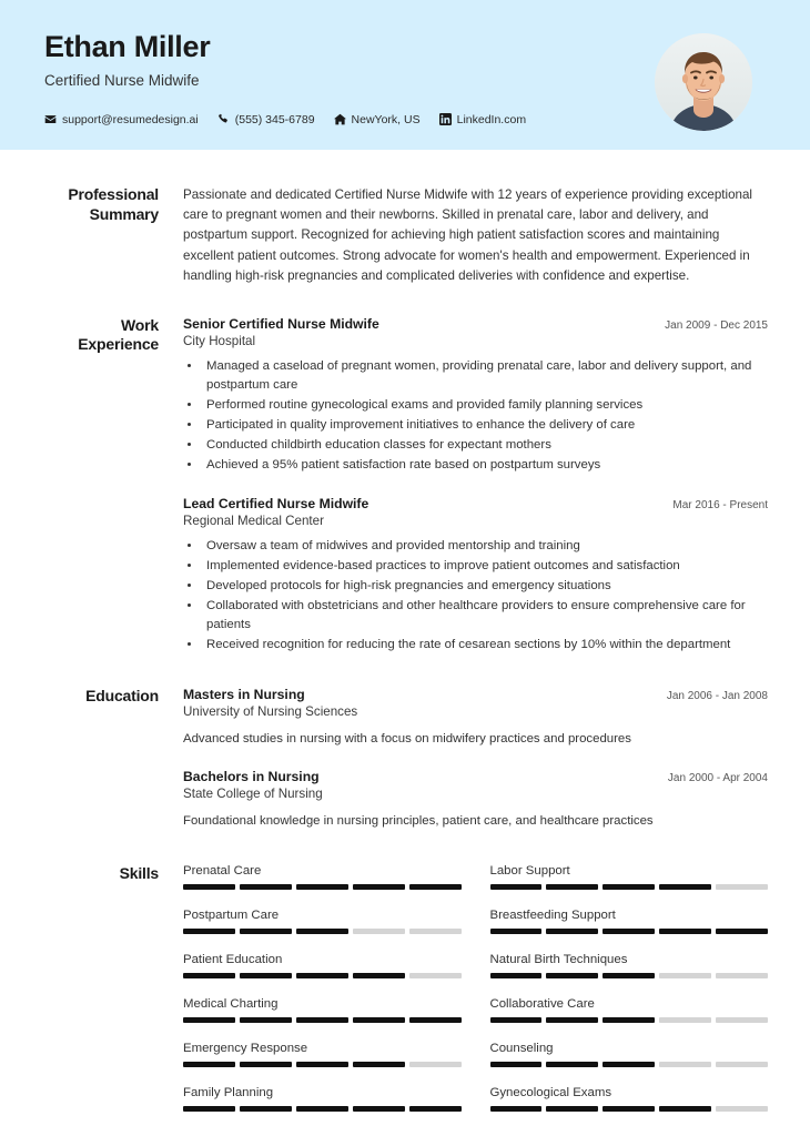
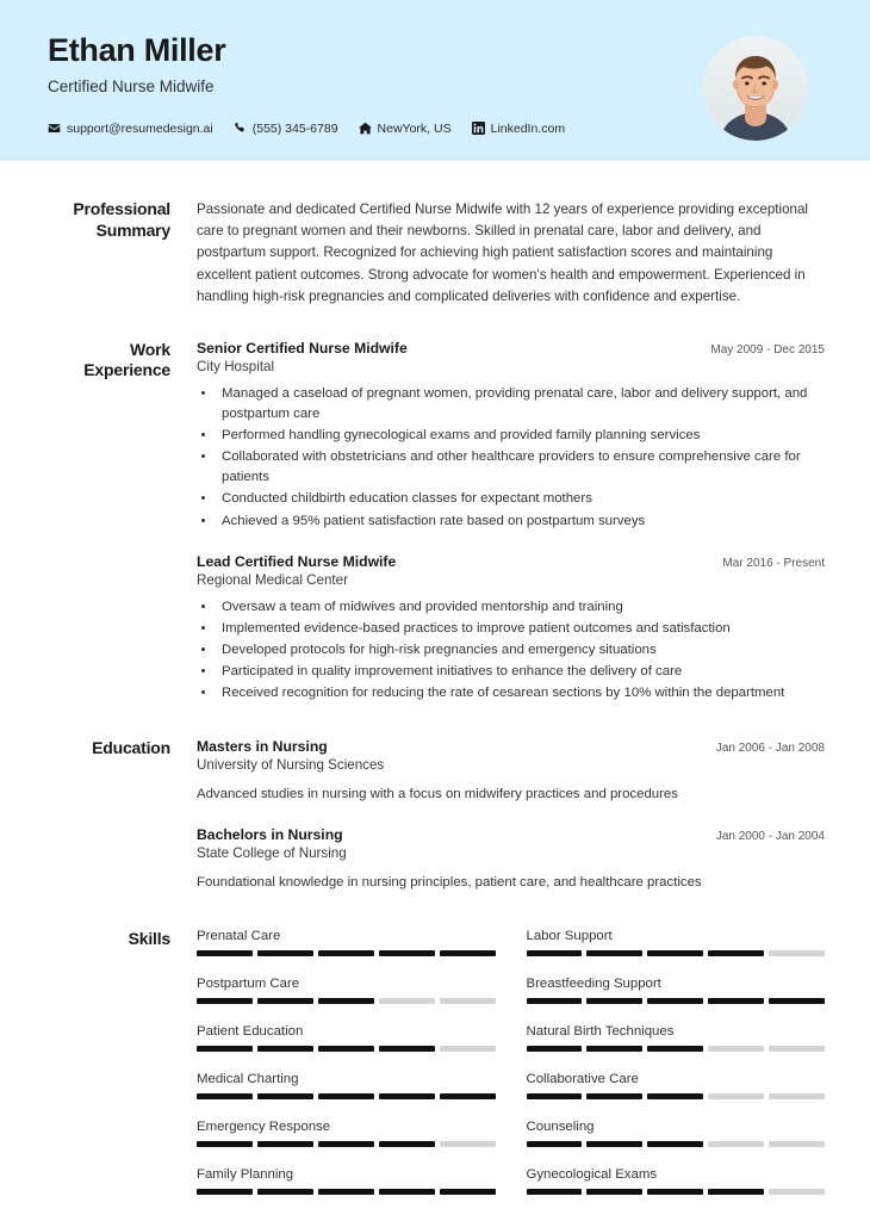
  Ethan Miller
  Certified Nurse Midwife
  support@resumedesign.ai
  (555) 345-6789
  NewYork, US
  LinkedIn.com
  Professional Summary
  Passionate and dedicated Certified Nurse Midwife with 12 years of experience providing exceptional care to pregnant women and their newborns. Skilled in prenatal care, labor and delivery, and postpartum support. Recognized for achieving high patient satisfaction scores and maintaining excellent patient outcomes. Strong advocate for women's health and empowerment. Experienced in handling high-risk pregnancies and complicated deliveries with confidence and expertise.
  Work Experience
  Senior Certified Nurse Midwife
- Jan 2009 - Dec 2015
+ May 2009 - Dec 2015
  City Hospital
  Managed a caseload of pregnant women, providing prenatal care, labor and delivery support, and postpartum care
- Performed routine gynecological exams and provided family planning services
+ Performed handling gynecological exams and provided family planning services
- Participated in quality improvement initiatives to enhance the delivery of care
+ Collaborated with obstetricians and other healthcare providers to ensure comprehensive care for patients
  Conducted childbirth education classes for expectant mothers
  Achieved a 95% patient satisfaction rate based on postpartum surveys
  Lead Certified Nurse Midwife
  Mar 2016 - Present
  Regional Medical Center
  Oversaw a team of midwives and provided mentorship and training
  Implemented evidence-based practices to improve patient outcomes and satisfaction
  Developed protocols for high-risk pregnancies and emergency situations
- Collaborated with obstetricians and other healthcare providers to ensure comprehensive care for patients
+ Participated in quality improvement initiatives to enhance the delivery of care
  Received recognition for reducing the rate of cesarean sections by 10% within the department
  Education
  Masters in Nursing
  Jan 2006 - Jan 2008
  University of Nursing Sciences
  Advanced studies in nursing with a focus on midwifery practices and procedures
  Bachelors in Nursing
- Jan 2000 - Apr 2004
+ Jan 2000 - Jan 2004
  State College of Nursing
  Foundational knowledge in nursing principles, patient care, and healthcare practices
  Skills
  Prenatal Care
  Labor Support
  Postpartum Care
  Breastfeeding Support
  Patient Education
  Natural Birth Techniques
  Medical Charting
  Collaborative Care
  Emergency Response
  Counseling
  Family Planning
  Gynecological Exams
